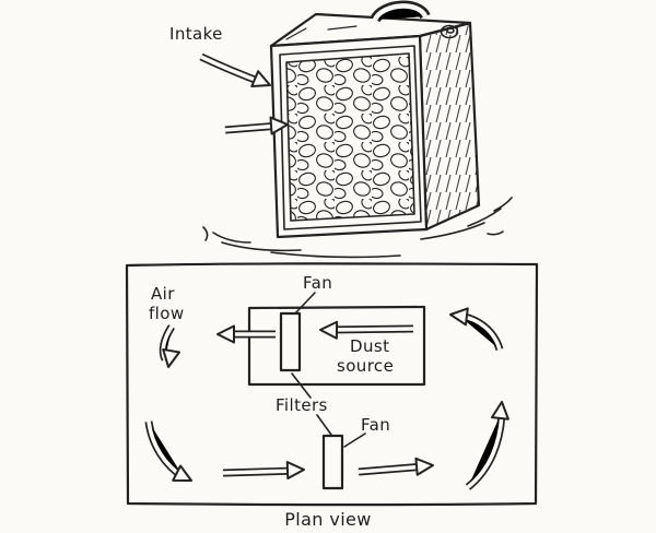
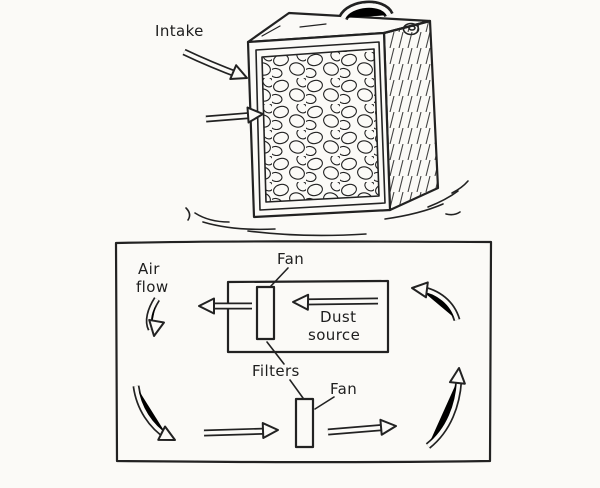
  Intake
  Fan
  Dust
  source
  Air
  flow
  Fan
  Filters
- Plan view
